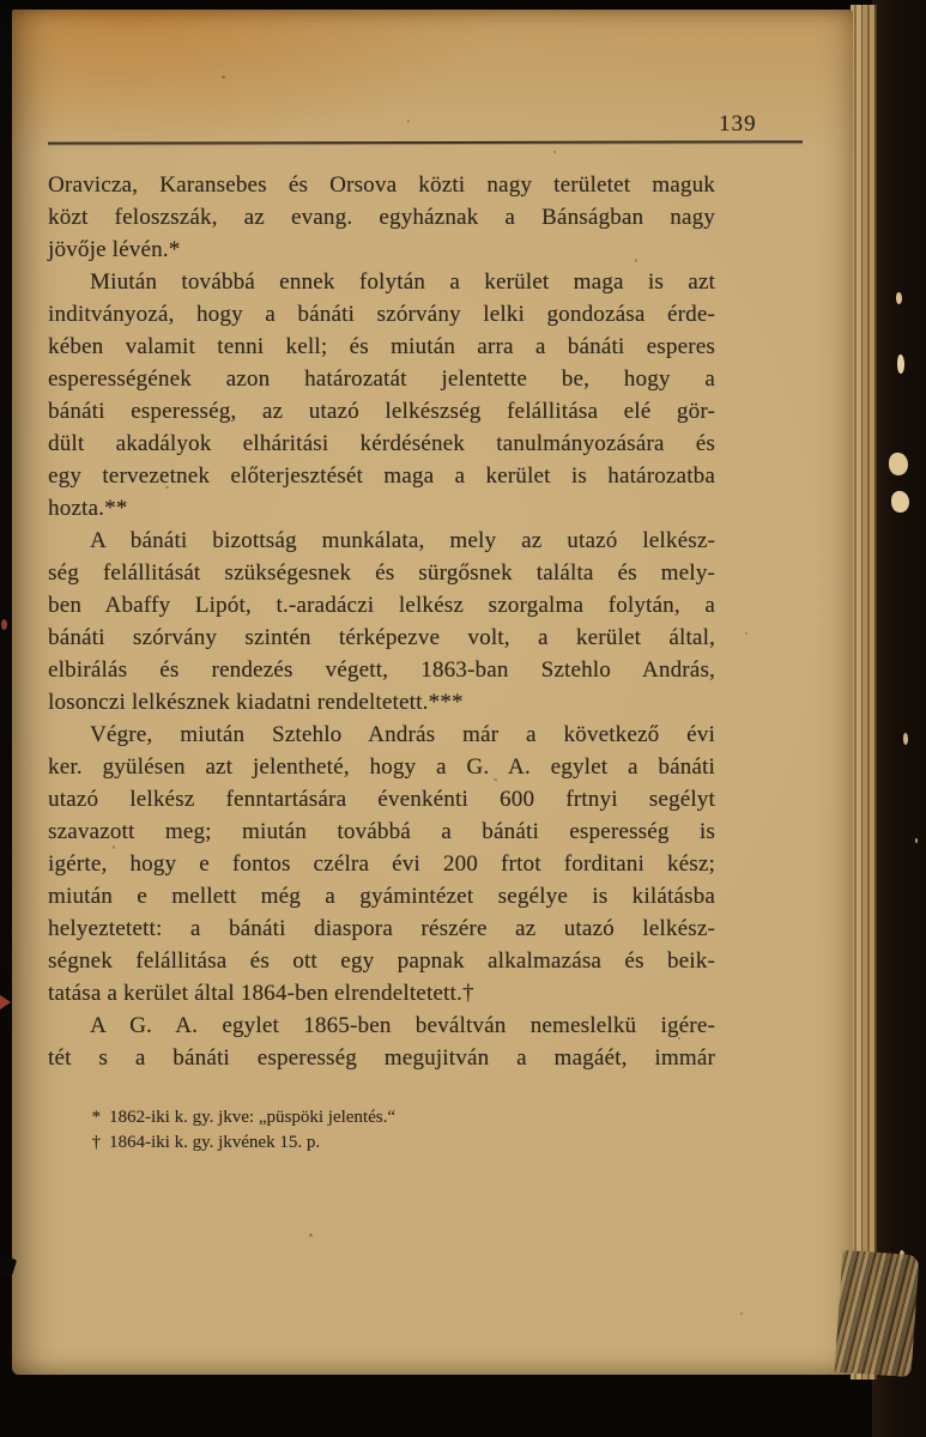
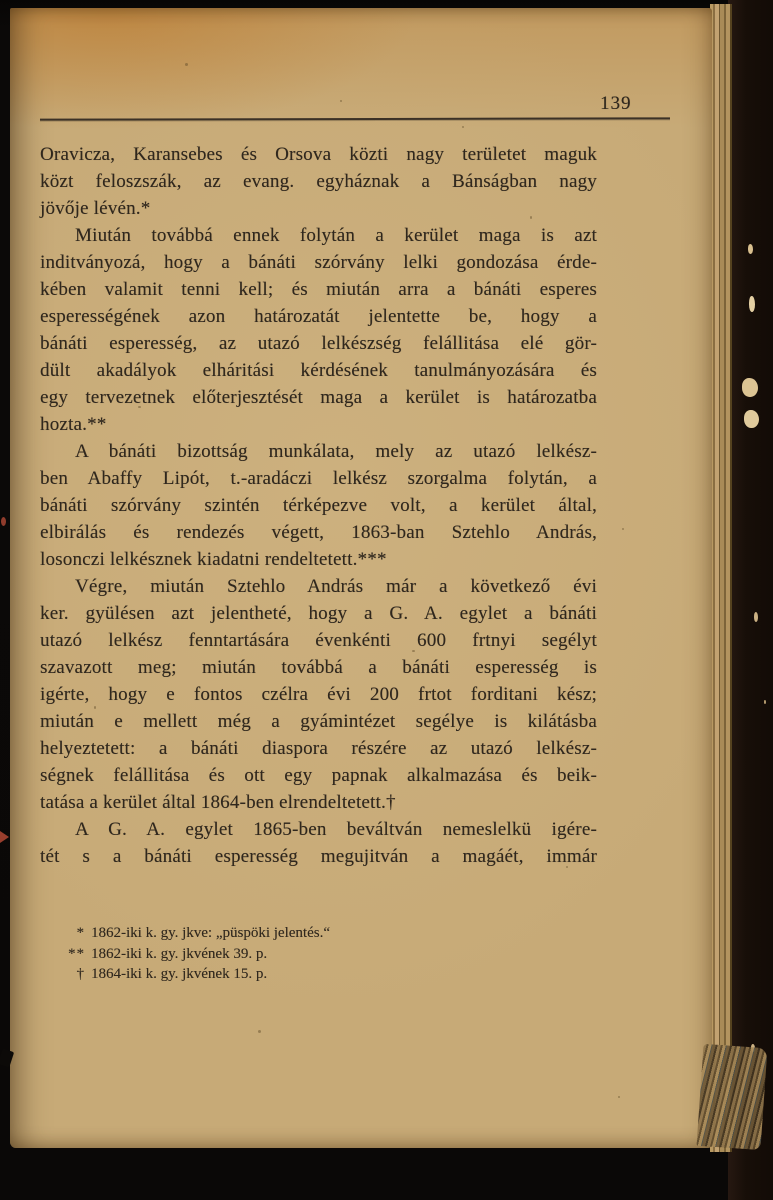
  139
  Oravicza, Karansebes és Orsova közti nagy területet maguk
  közt feloszszák, az evang. egyháznak a Bánságban nagy
  jövője lévén.*
  Miután továbbá ennek folytán a kerület maga is azt
  inditványozá, hogy a bánáti szórvány lelki gondozása érde-
  kében valamit tenni kell; és miután arra a bánáti esperes
  esperességének azon határozatát jelentette be, hogy a
  bánáti esperesség, az utazó lelkészség felállitása elé gör-
  dült akadályok elháritási kérdésének tanulmányozására és
  egy tervezetnek előterjesztését maga a kerület is határozatba
  hozta.**
  A bánáti bizottság munkálata, mely az utazó lelkész-
- ség felállitását szükségesnek és sürgősnek találta és mely-
  ben Abaffy Lipót, t.-aradáczi lelkész szorgalma folytán, a
  bánáti szórvány szintén térképezve volt, a kerület által,
  elbirálás és rendezés végett, 1863-ban Sztehlo András,
  losonczi lelkésznek kiadatni rendeltetett.***
  Végre, miután Sztehlo András már a következő évi
  ker. gyülésen azt jelentheté, hogy a G. A. egylet a bánáti
  utazó lelkész fenntartására évenkénti 600 frtnyi segélyt
  szavazott meg; miután továbbá a bánáti esperesség is
  igérte, hogy e fontos czélra évi 200 frtot forditani kész;
  miután e mellett még a gyámintézet segélye is kilátásba
  helyeztetett: a bánáti diaspora részére az utazó lelkész-
  ségnek felállitása és ott egy papnak alkalmazása és beik-
  tatása a kerület által 1864-ben elrendeltetett.†
  A G. A. egylet 1865-ben beváltván nemeslelkü igére-
  tét s a bánáti esperesség megujitván a magáét, immár
  * 1862-iki k. gy. jkve: „püspöki jelentés.“
+ ** 1862-iki k. gy. jkvének 39. p.
  † 1864-iki k. gy. jkvének 15. p.
